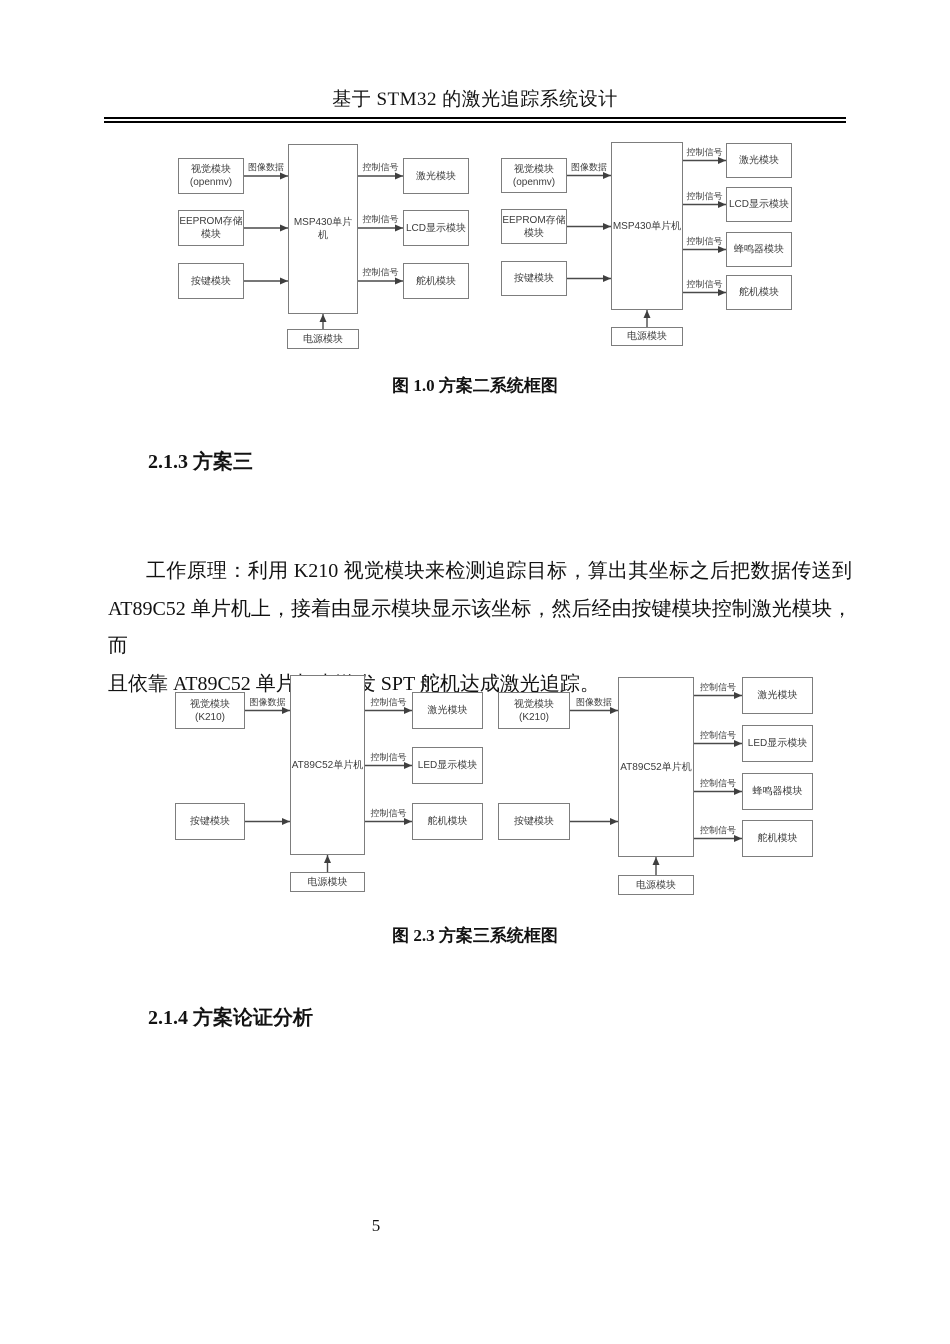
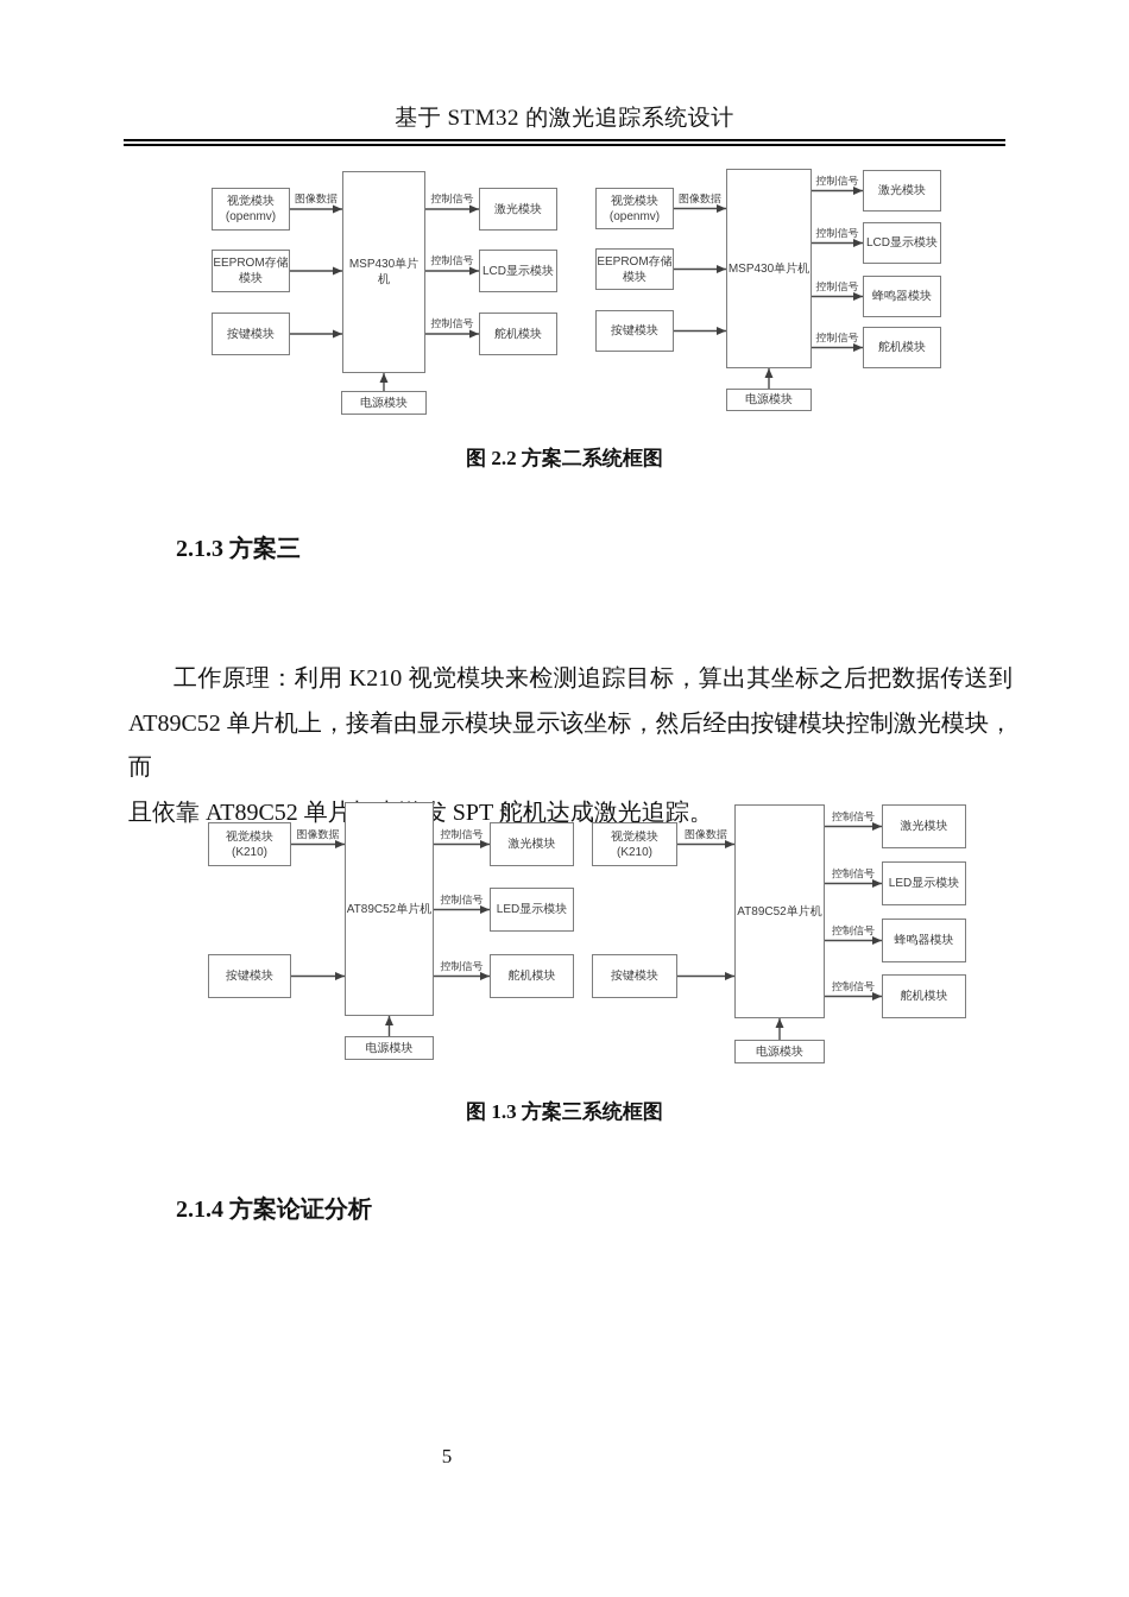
  基于 STM32 的激光追踪系统设计
  视觉模块
  (openmv)
  图像数据
  EEPROM存储
  模块
  按键模块
  MSP430单片机
  激光模块
  控制信号
  LCD显示模块
  控制信号
  舵机模块
  控制信号
  电源模块
  视觉模块
  (openmv)
  图像数据
  EEPROM存储
  模块
  按键模块
  MSP430单片机
  激光模块
  控制信号
  LCD显示模块
  控制信号
  蜂鸣器模块
  控制信号
  舵机模块
  控制信号
  电源模块
- 图 1.0 方案二系统框图
+ 图 2.2 方案二系统框图
  2.1.3 方案三
  工作原理：利用 K210 视觉模块来检测追踪目标，算出其坐标之后把数据传送到
  AT89C52 单片机上，接着由显示模块显示该坐标，然后经由按键模块控制激光模块，而
  且依靠 AT89C52 单片发 SPT 舵机达成激光追踪。
  视觉模块
  (K210)
  图像数据
  按键模块
  AT89C52单片机
  激光模块
  控制信号
  LED显示模块
  控制信号
  舵机模块
  控制信号
  电源模块
  视觉模块
  (K210)
  图像数据
  按键模块
  AT89C52单片机
  激光模块
  控制信号
  LED显示模块
  控制信号
  蜂鸣器模块
  控制信号
  舵机模块
  控制信号
  电源模块
- 图 2.3 方案三系统框图
+ 图 1.3 方案三系统框图
  2.1.4 方案论证分析
  5
